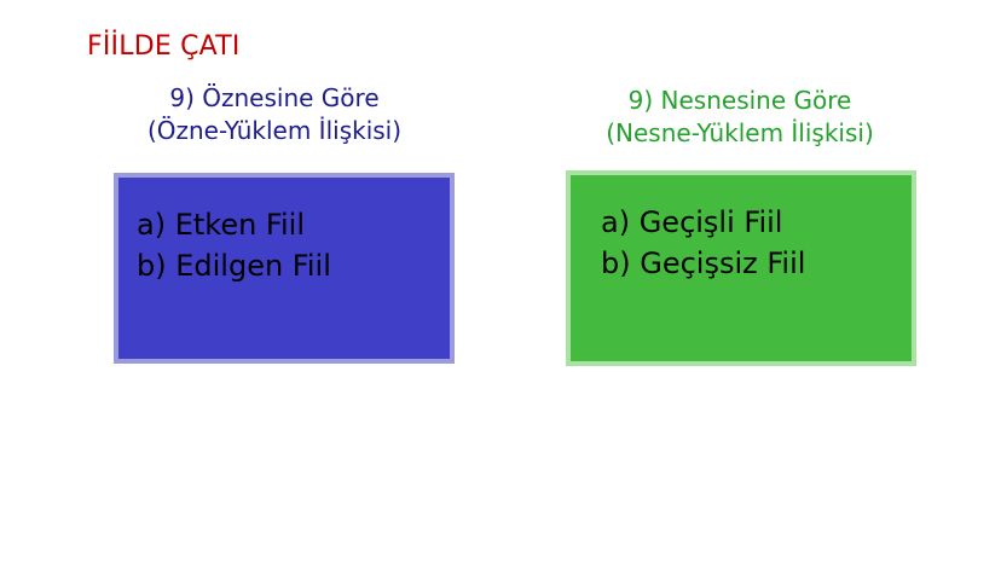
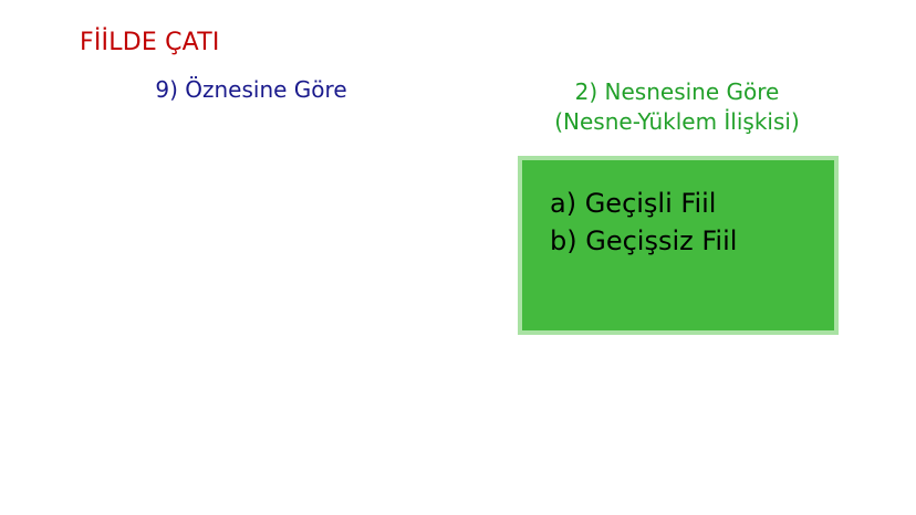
  FİİLDE ÇATI
  9) Öznesine Göre
- (Özne-Yüklem İlişkisi)
- a) Etken Fiil
- b) Edilgen Fiil
- 9) Nesnesine Göre
+ 2) Nesnesine Göre
  (Nesne-Yüklem İlişkisi)
  a) Geçişli Fiil
  b) Geçişsiz Fiil
